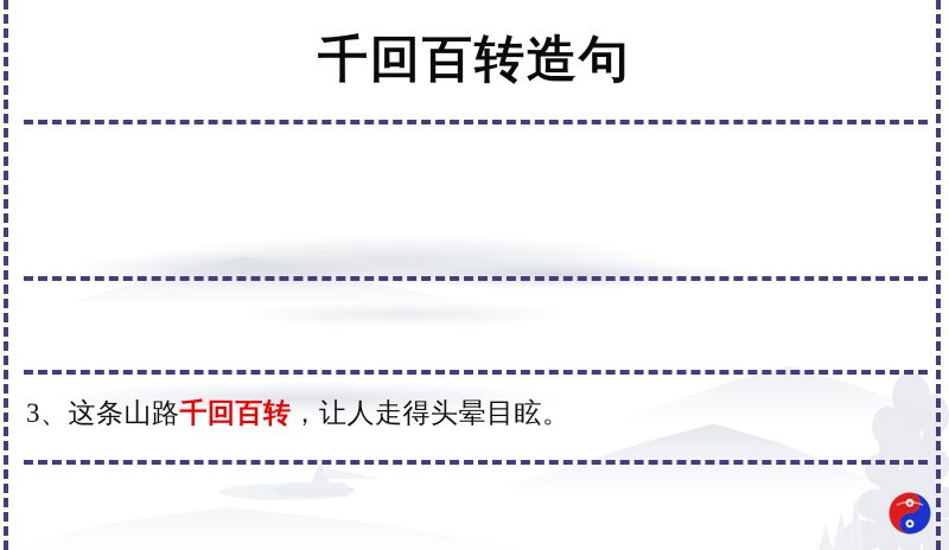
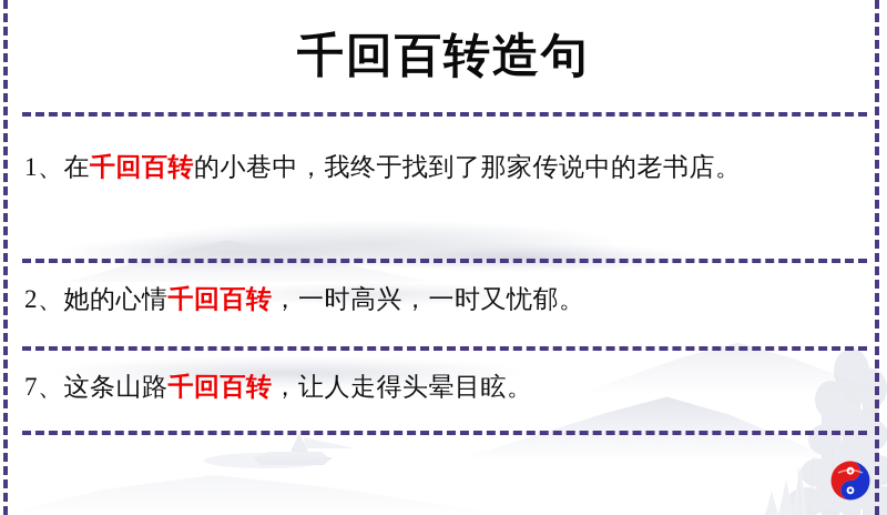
  千回百转造句
+ 1、在千回百转的小巷中，我终于找到了那家传说中的老书店。
+ 2、她的心情千回百转，一时高兴，一时又忧郁。
- 3、这条山路千回百转，让人走得头晕目眩。
+ 7、这条山路千回百转，让人走得头晕目眩。
